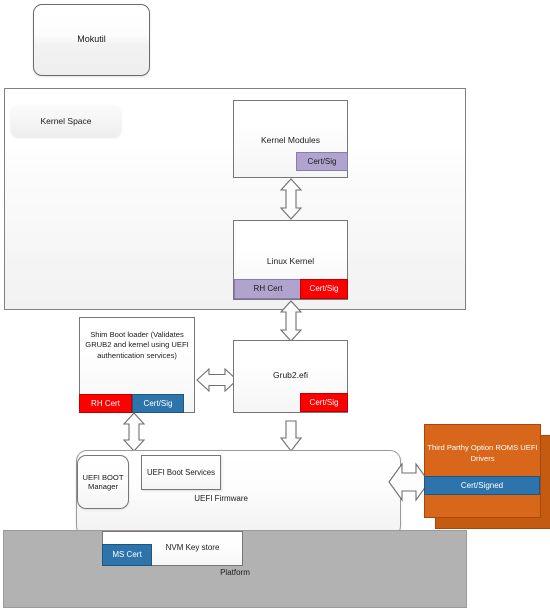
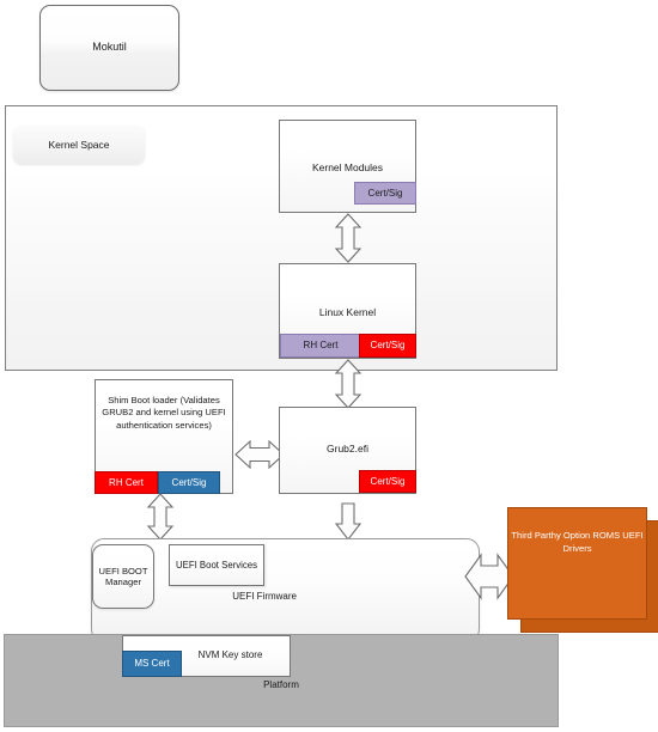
  Mokutil
  Kernel Space
  Kernel Modules
  Cert/Sig
  Linux Kernel
  RH Cert
  Cert/Sig
  Shim Boot loader (Validates GRUB2 and kernel using UEFI authentication services)
  RH Cert
  Cert/Sig
  Grub2.efi
  Cert/Sig
  UEFI Firmware
  UEFI BOOT
  Manager
  UEFI Boot Services
  Third Parthy Option ROMS UEFI Drivers
- Cert/Signed
  Platform
  NVM Key store
  MS Cert
